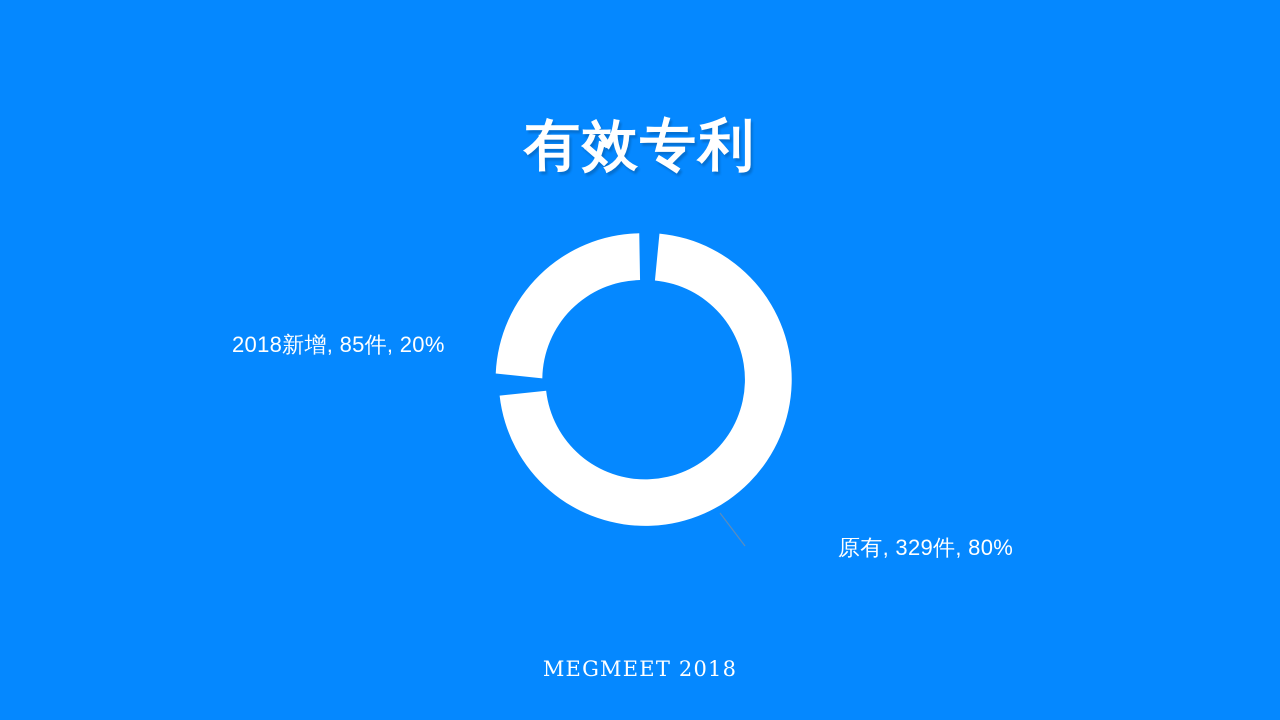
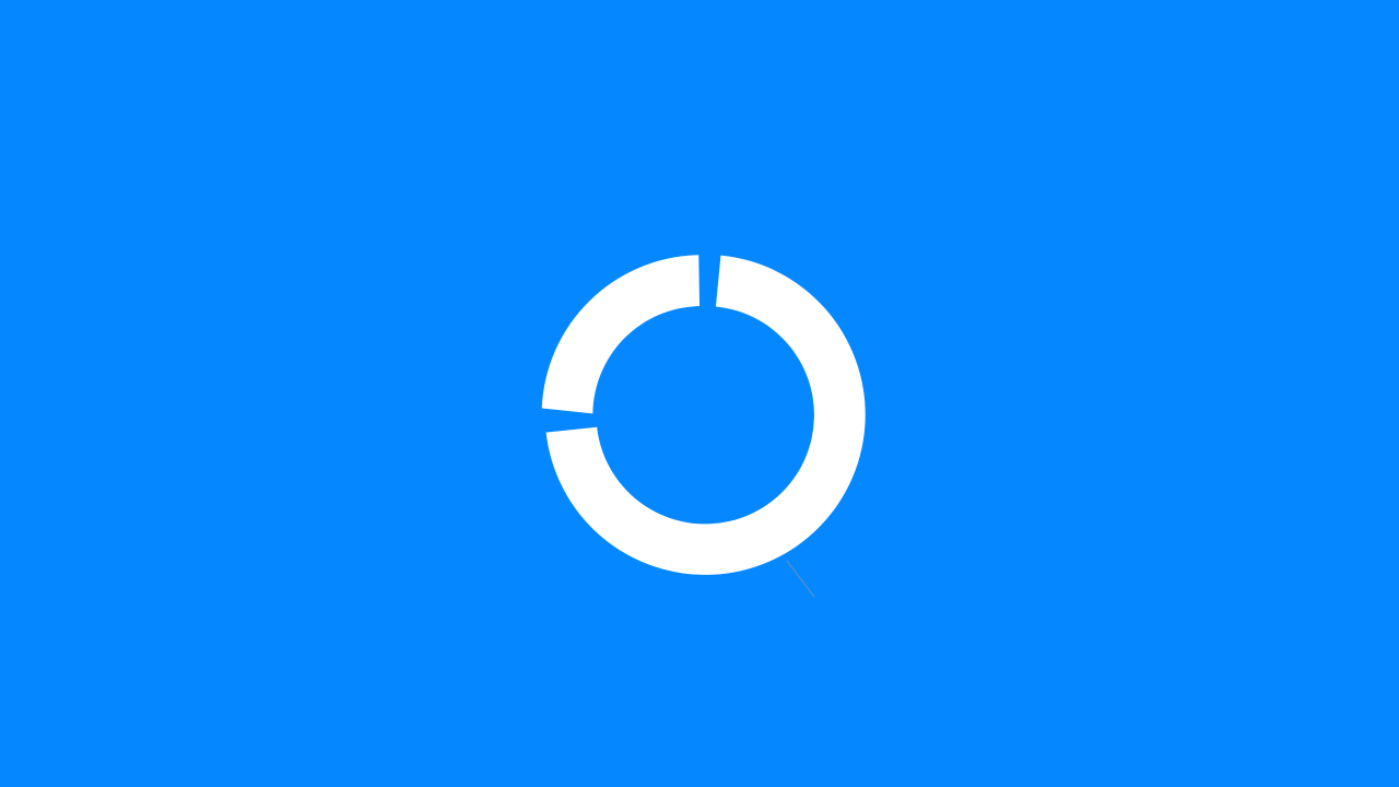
- 有效专利
- 2018新增, 85件, 20%
- 原有, 329件, 80%
- MEGMEET 2018
